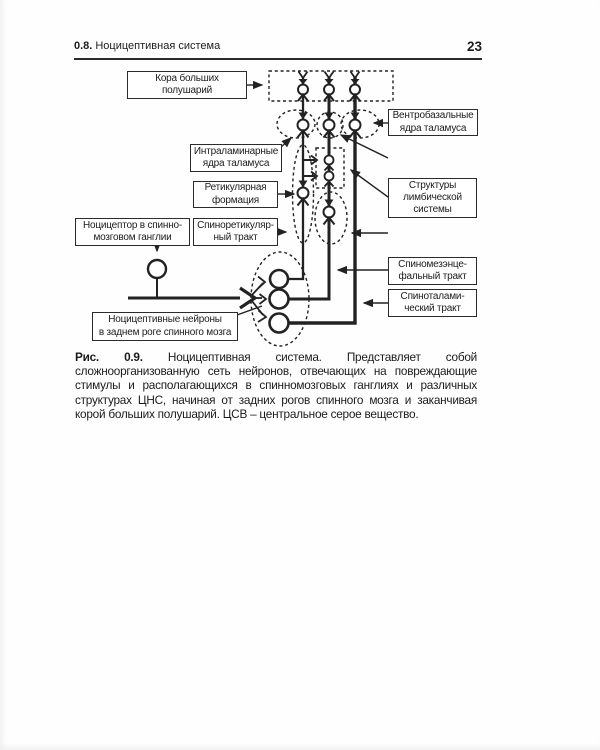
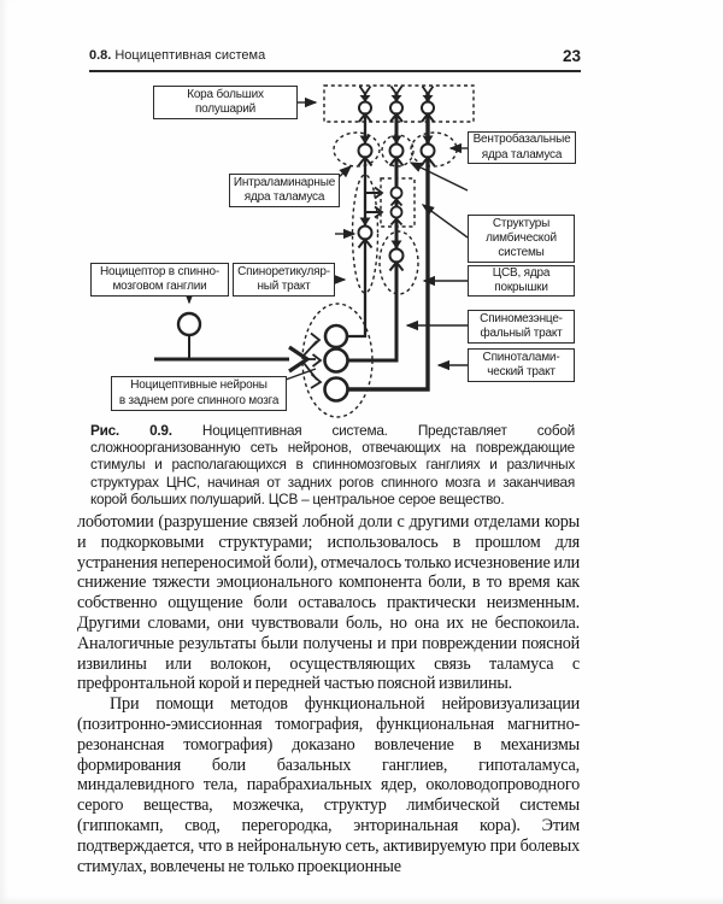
  0.8. Ноцицептивная система
  23
  Кора больших
  полушарий
  Интраламинарные
  ядра таламуса
- Ретикулярная
- формация
  Ноцицептор в спинно-
  мозговом ганглии
  Спиноретикуляр-
  ный тракт
  Ноцицептивные нейроны
  в заднем роге спинного мозга
  Вентробазальные
  ядра таламуса
  Структуры
  лимбической
  системы
+ ЦСВ, ядра
+ покрышки
  Спиномезэнце-
  фальный тракт
  Спиноталами-
  ческий тракт
  Рис. 0.9. Ноцицептивная система. Представляет собой сложноорганизованную сеть нейронов, отвечающих на повреждающие стимулы и располагающихся в спинномозговых ганглиях и различных структурах ЦНС, начиная от задних рогов спинного мозга и заканчивая корой больших полушарий. ЦСВ – центральное серое вещество.
+ лоботомии (разрушение связей лобной доли с другими отделами коры и подкорковыми структурами; использовалось в прошлом для устранения непереносимой боли), отмечалось только исчезновение или снижение тяжести эмоционального компонента боли, в то время как собственно ощущение боли оставалось практически неизменным. Другими словами, они чувствовали боль, но она их не беспокоила. Аналогичные результаты были получены и при повреждении поясной извилины или волокон, осуществляющих связь таламуса с префронтальной корой и передней частью поясной извилины.
+ При помощи методов функциональной нейровизуализации (позитронно-эмиссионная томография, функциональная магнитно-резонансная томография) доказано вовлечение в механизмы формирования боли базальных ганглиев, гипоталамуса, миндалевидного тела, парабрахиальных ядер, околоводопроводного серого вещества, мозжечка, структур лимбической системы (гиппокамп, свод, перегородка, энторинальная кора). Этим подтверждается, что в нейрональную сеть, активируемую при болевых стимулах, вовлечены не только проекционные
